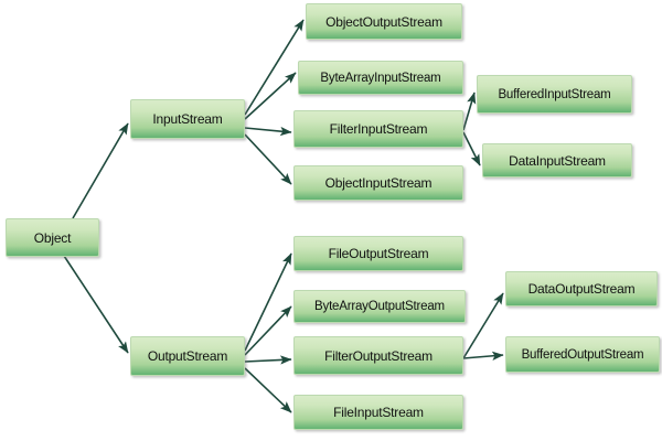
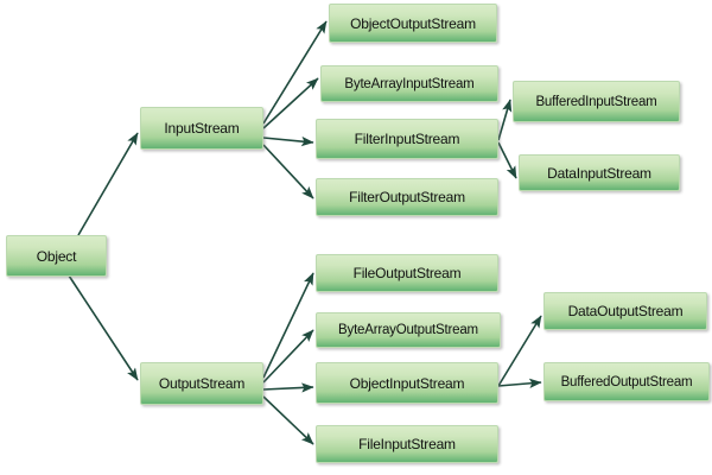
  Object
  InputStream
  OutputStream
  ObjectOutputStream
  ByteArrayInputStream
  FilterInputStream
- ObjectInputStream
+ FilterOutputStream
  BufferedInputStream
  DataInputStream
  FileOutputStream
  ByteArrayOutputStream
- FilterOutputStream
+ ObjectInputStream
  FileInputStream
  DataOutputStream
  BufferedOutputStream
